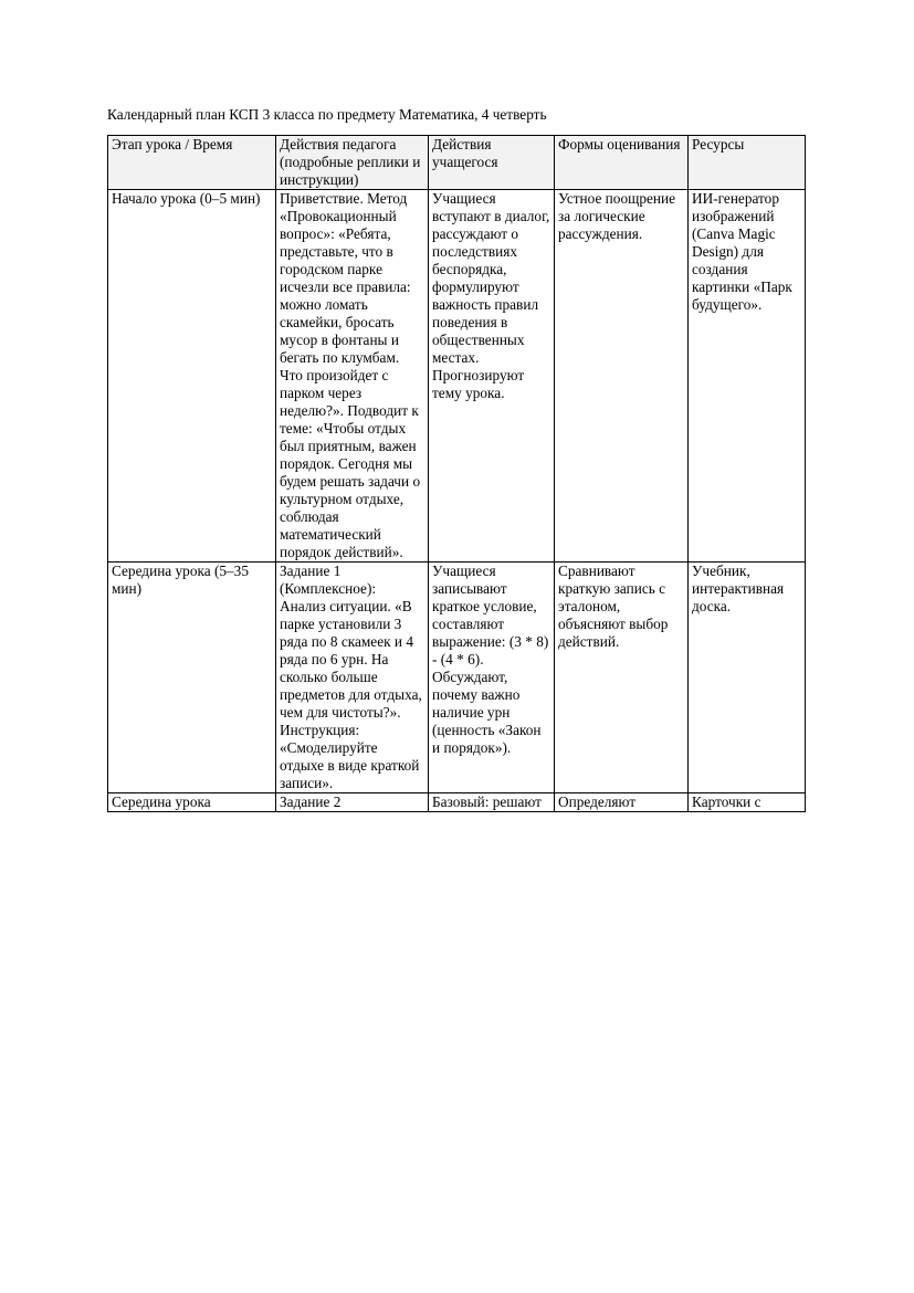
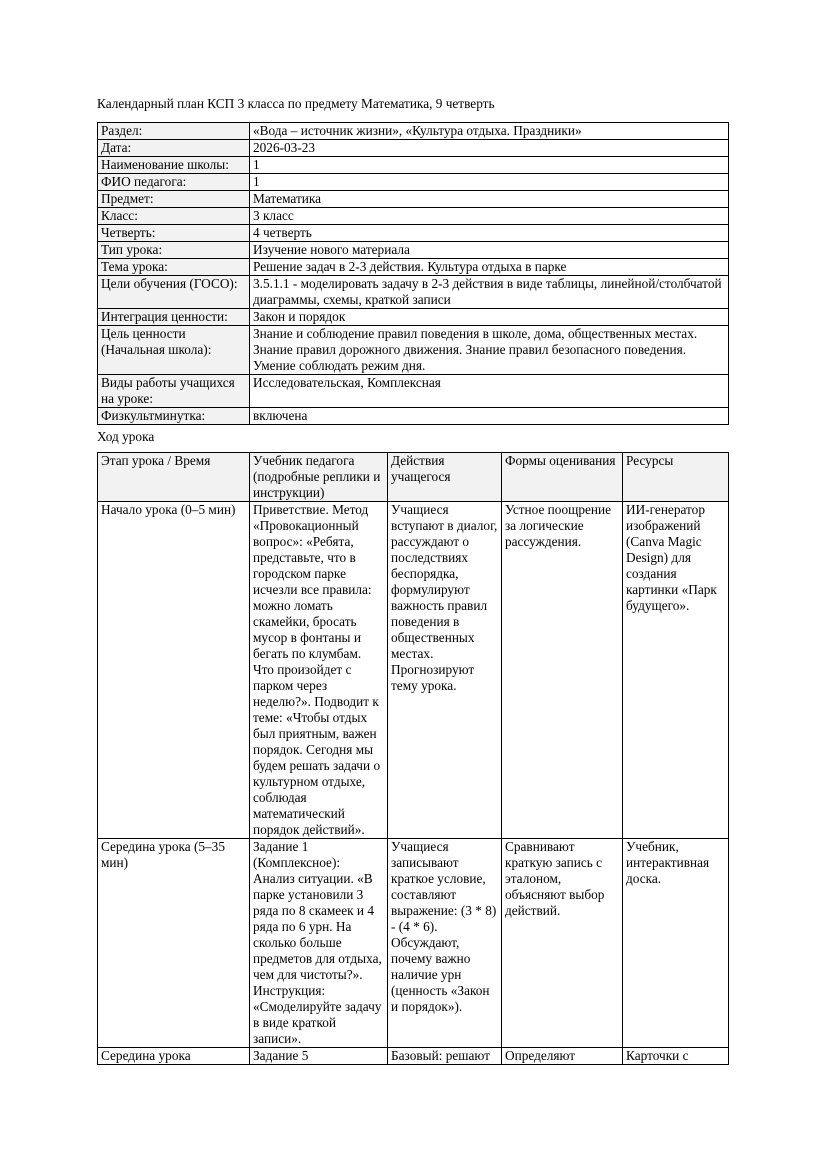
- Календарный план КСП 3 класса по предмету Математика, 4 четверть
+ Календарный план КСП 3 класса по предмету Математика, 9 четверть
+ Раздел:	«Вода – источник жизни», «Культура отдыха. Праздники»
+ Дата:	2026-03-23
+ Наименование школы:	1
+ ФИО педагога:	1
+ Предмет:	Математика
+ Класс:	3 класс
+ Четверть:	4 четверть
+ Тип урока:	Изучение нового материала
+ Тема урока:	Решение задач в 2-3 действия. Культура отдыха в парке
+ Цели обучения (ГОСО):	3.5.1.1 - моделировать задачу в 2-3 действия в виде таблицы, линейной/столбчатой диаграммы, схемы, краткой записи
+ Интеграция ценности:	Закон и порядок
+ Цель ценности (Начальная школа):	Знание и соблюдение правил поведения в школе, дома, общественных местах. Знание правил дорожного движения. Знание правил безопасного поведения. Умение соблюдать режим дня.
+ Виды работы учащихся на уроке:	Исследовательская, Комплексная
+ Физкультминутка:	включена
+ Ход урока
- Этап урока / Время	Действия педагога (подробные реплики и инструкции)	Действия учащегося	Формы оценивания	Ресурсы
+ Этап урока / Время	Учебник педагога (подробные реплики и инструкции)	Действия учащегося	Формы оценивания	Ресурсы
  Начало урока (0–5 мин)	Приветствие. Метод «Провокационный вопрос»: «Ребята, представьте, что в городском парке исчезли все правила: можно ломать скамейки, бросать мусор в фонтаны и бегать по клумбам. Что произойдет с парком через неделю?». Подводит к теме: «Чтобы отдых был приятным, важен порядок. Сегодня мы будем решать задачи о культурном отдыхе, соблюдая математический порядок действий».	Учащиеся вступают в диалог, рассуждают о последствиях беспорядка, формулируют важность правил поведения в общественных местах. Прогнозируют тему урока.	Устное поощрение за логические рассуждения.	ИИ-генератор изображений (Canva Magic Design) для создания картинки «Парк будущего».
- Середина урока (5–35 мин)	Задание 1 (Комплексное): Анализ ситуации. «В парке установили 3 ряда по 8 скамеек и 4 ряда по 6 урн. На сколько больше предметов для отдыха, чем для чистоты?». Инструкция: «Смоделируйте отдыхе в виде краткой записи».	Учащиеся записывают краткое условие, составляют выражение: (3 * 8) - (4 * 6). Обсуждают, почему важно наличие урн (ценность «Закон и порядок»).	Сравнивают краткую запись с эталоном, объясняют выбор действий.	Учебник, интерактивная доска.
+ Середина урока (5–35 мин)	Задание 1 (Комплексное): Анализ ситуации. «В парке установили 3 ряда по 8 скамеек и 4 ряда по 6 урн. На сколько больше предметов для отдыха, чем для чистоты?». Инструкция: «Смоделируйте задачу в виде краткой записи».	Учащиеся записывают краткое условие, составляют выражение: (3 * 8) - (4 * 6). Обсуждают, почему важно наличие урн (ценность «Закон и порядок»).	Сравнивают краткую запись с эталоном, объясняют выбор действий.	Учебник, интерактивная доска.
- Середина урока	Задание 2	Базовый: решают	Определяют	Карточки с
+ Середина урока	Задание 5	Базовый: решают	Определяют	Карточки с
